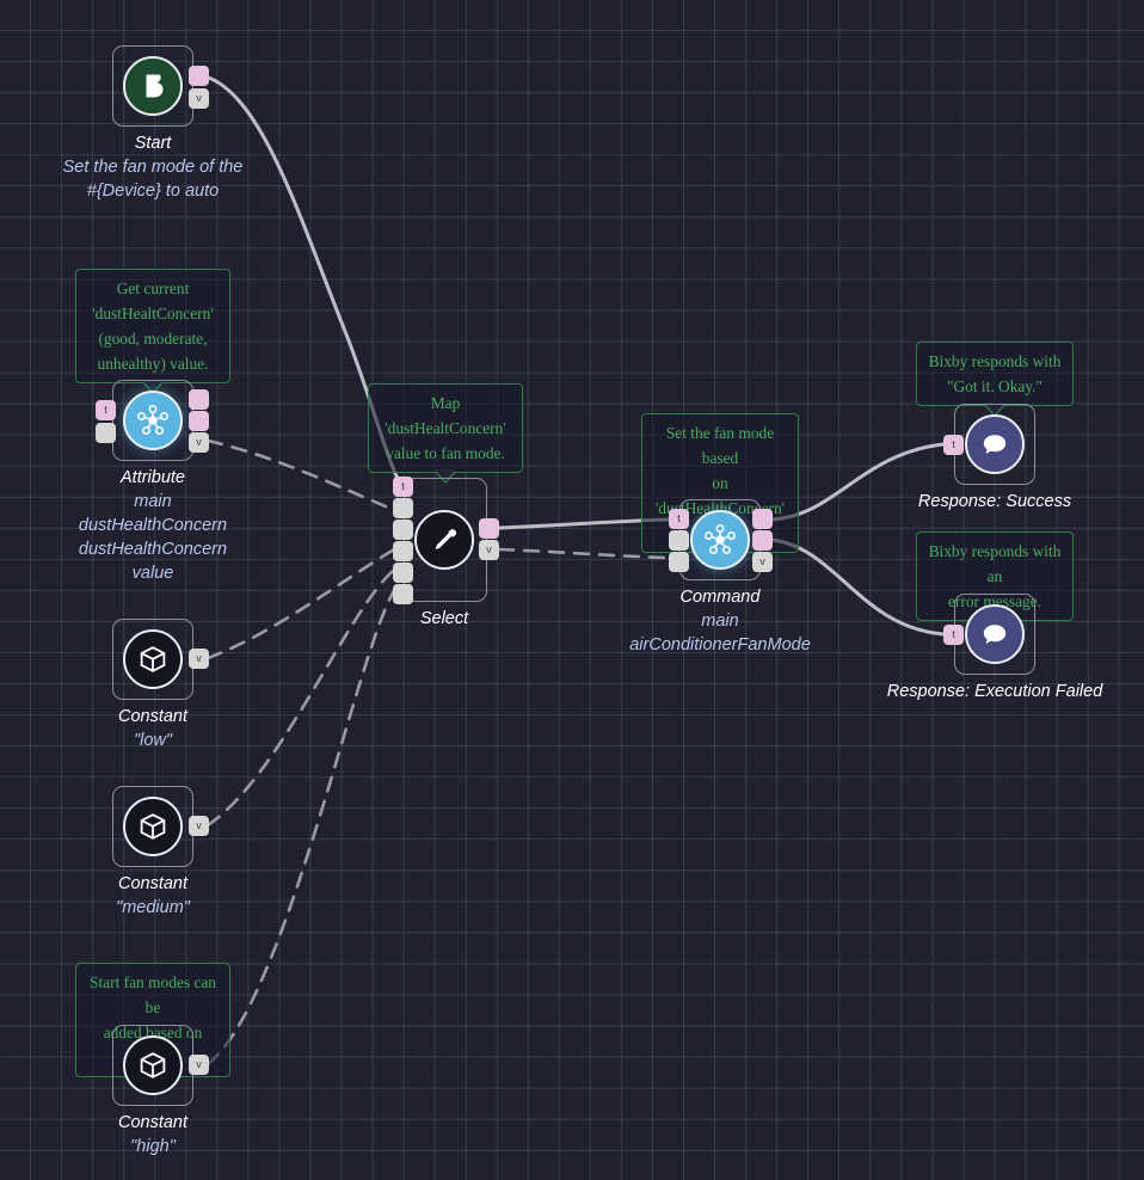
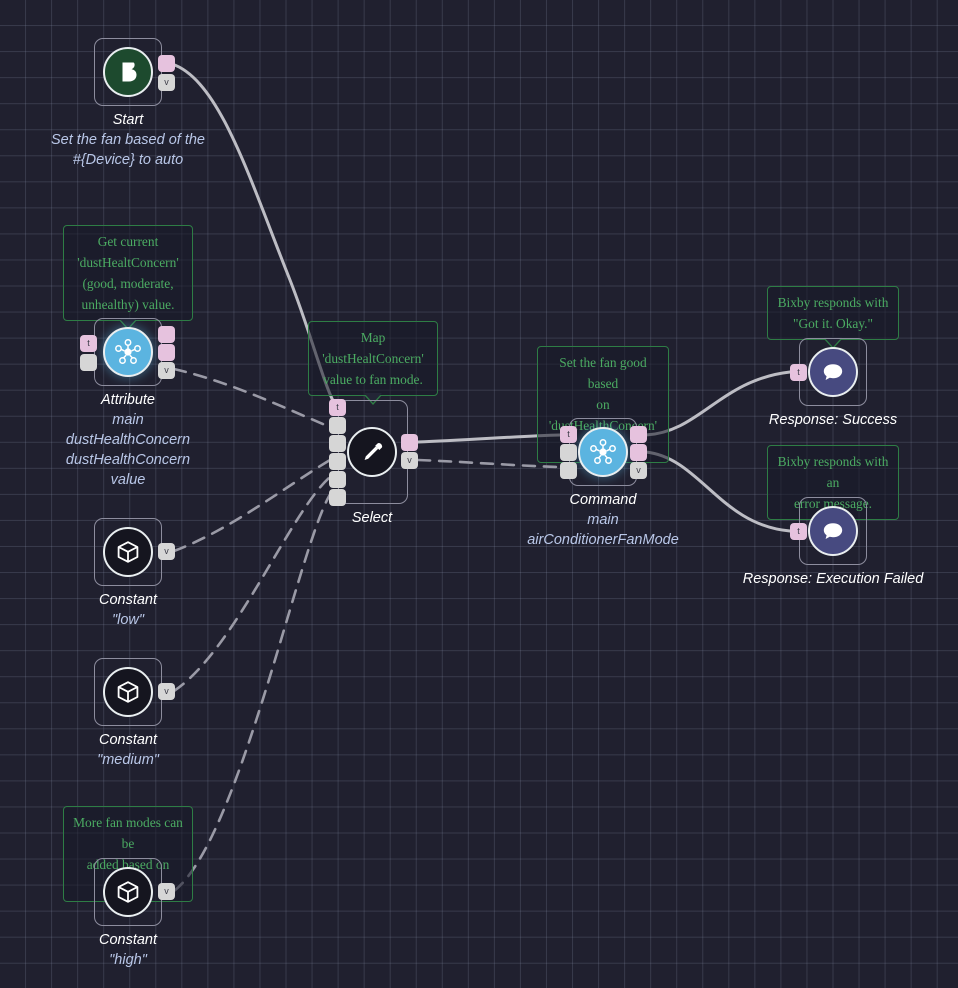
  v
  Start
- Set the fan mode of the
+ Set the fan based of the
  #{Device} to auto
  Get current
  'dustHealtConcern'
  (good, moderate,
  unhealthy) value.
  t
  v
  Attribute
  main
  dustHealthConcern
  dustHealthConcern
  value
  Map
  'dustHealtConcern'
  value to fan mode.
  t
  v
  Select
- Set the fan mode based
+ Set the fan good based
  on 'dHealthConrn'
  t
  v
  Command
  main
  airConditionerFanMode
  v
  Constant
  "low"
  v
  Constant
  "medium"
- Start fan modes can be
+ More fan modes can be
  v
  Constant
  "high"
  Bixby responds with
  "Got it. Okay."
  t
  Response: Success
  Bixby responds with an
  error message.
  t
  Response: Execution Failed
